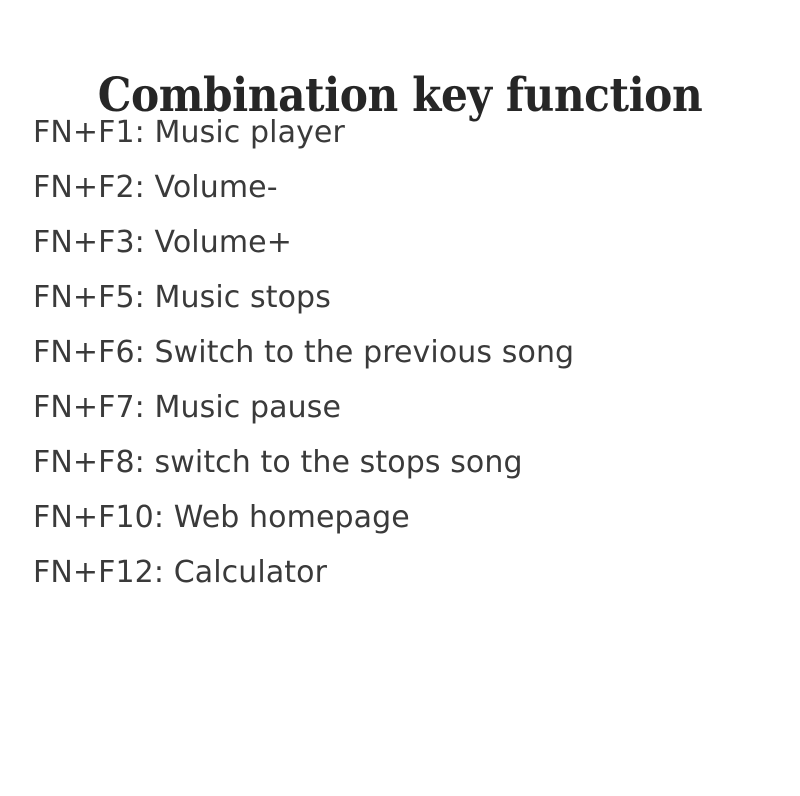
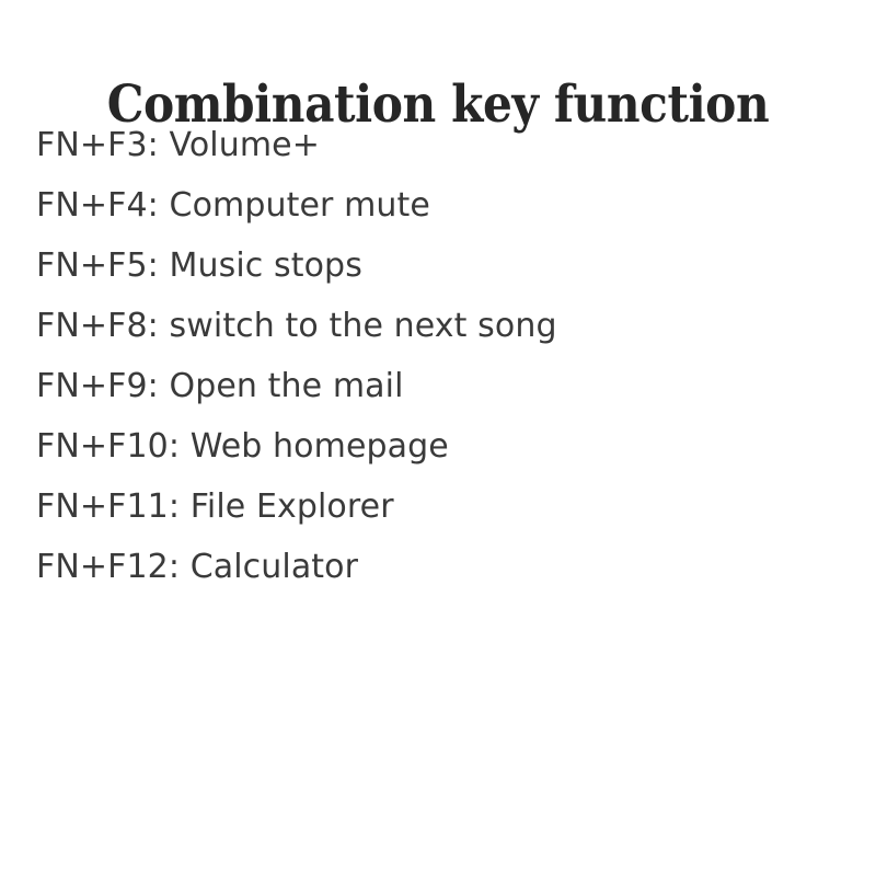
  Combination key function
- FN+F1: Music player
- FN+F2: Volume-
  FN+F3: Volume+
+ FN+F4: Computer mute
  FN+F5: Music stops
- FN+F6: Switch to the previous song
- FN+F7: Music pause
- FN+F8: switch to the stops song
+ FN+F8: switch to the next song
+ FN+F9: Open the mail
  FN+F10: Web homepage
+ FN+F11: File Explorer
  FN+F12: Calculator
